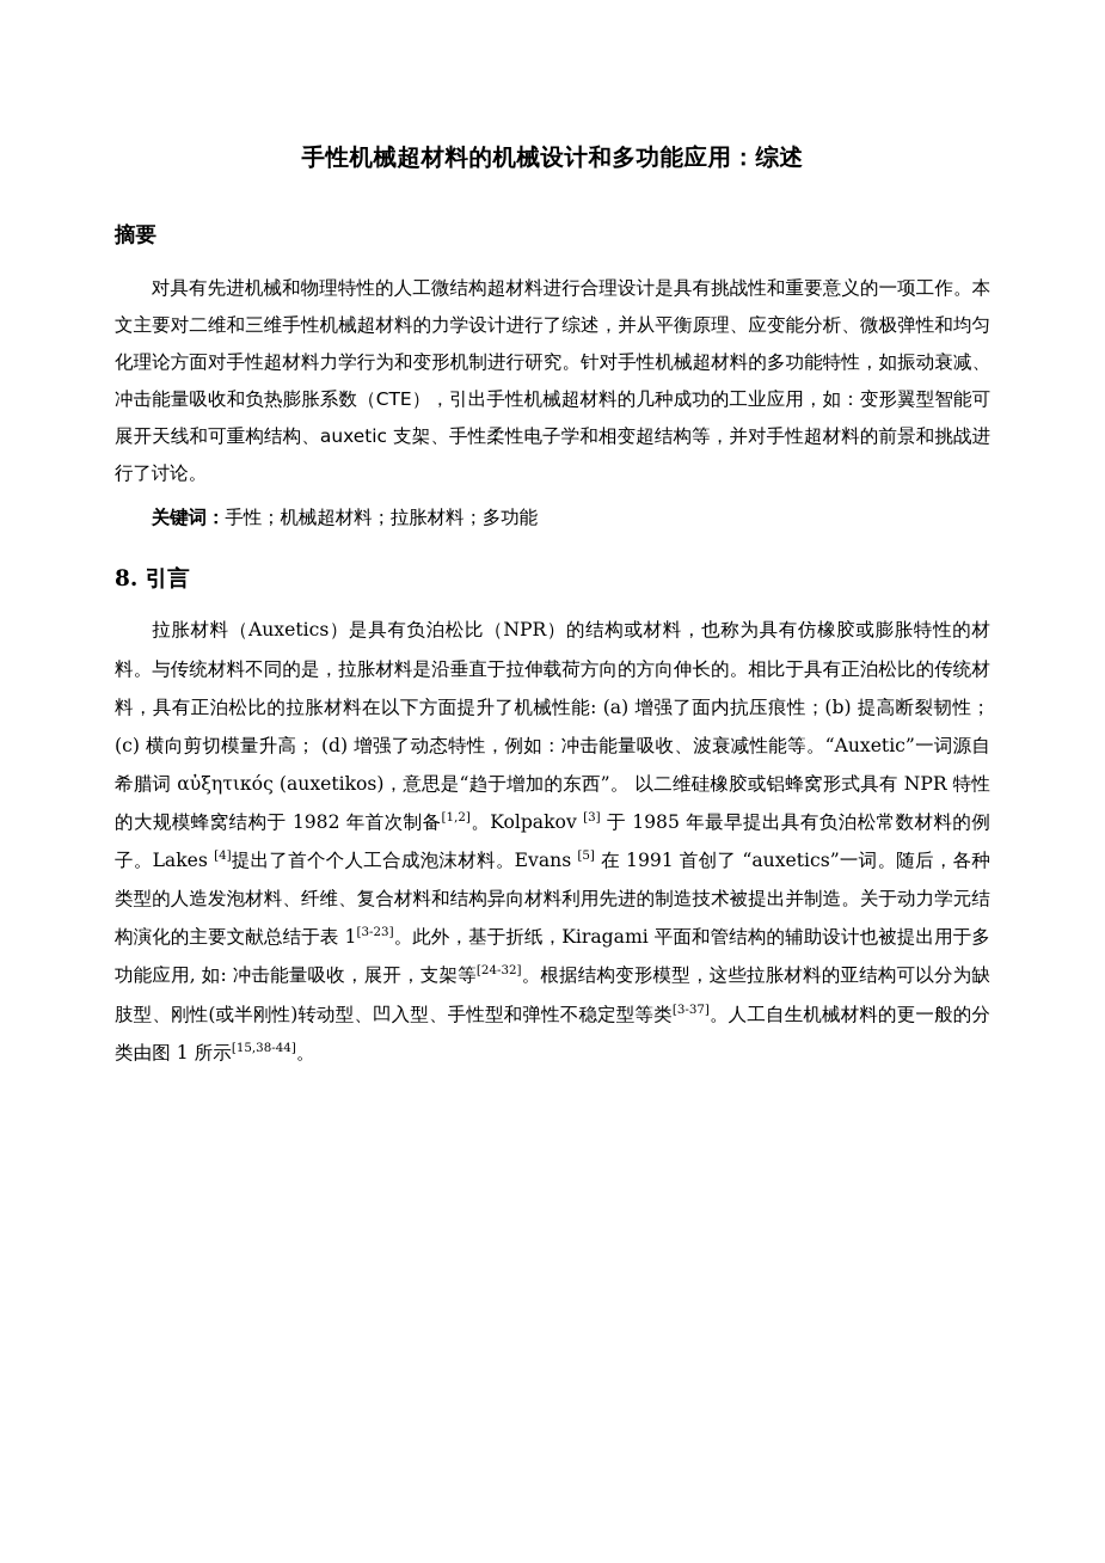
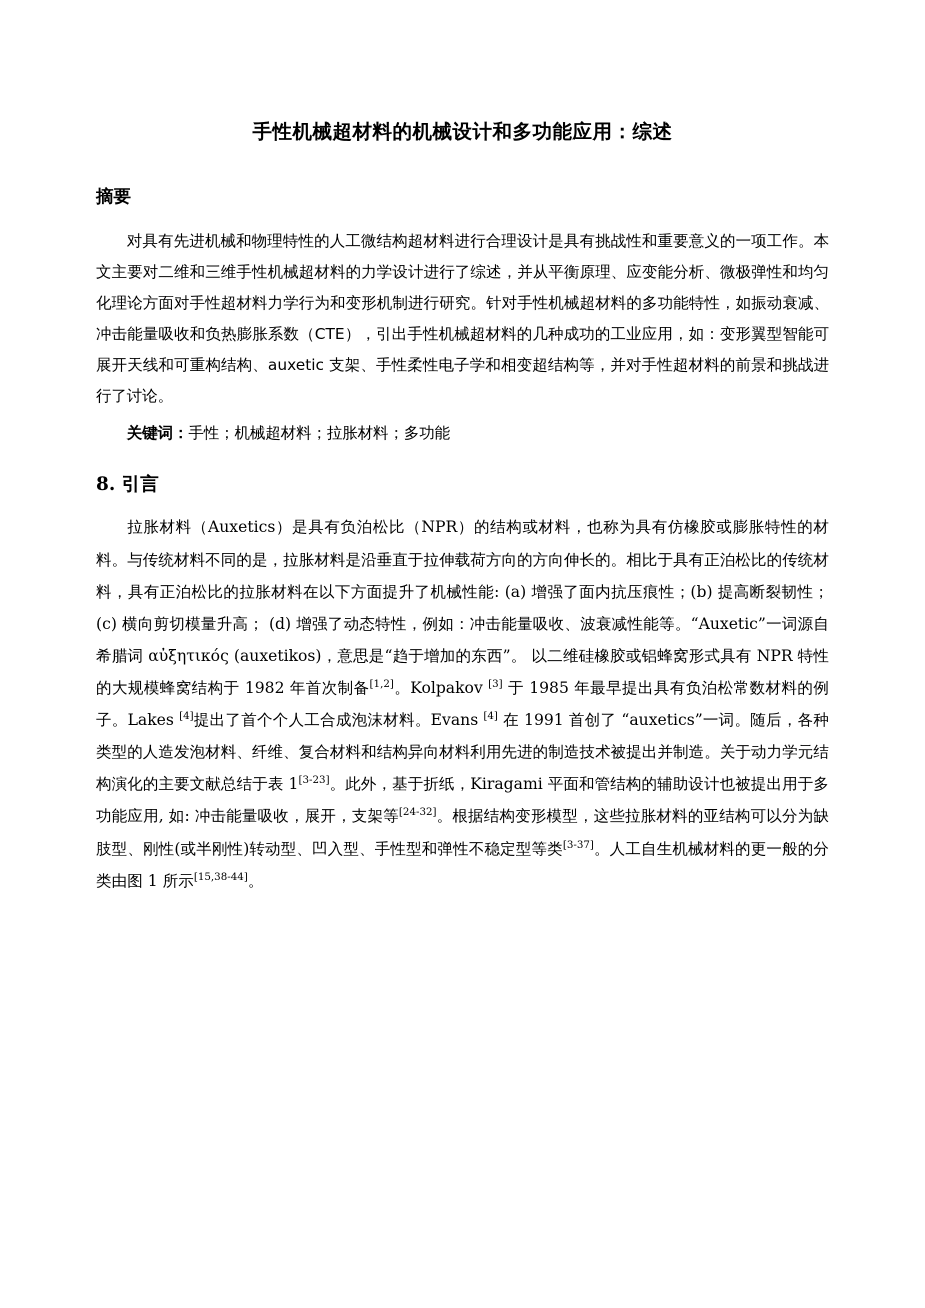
  手性机械超材料的机械设计和多功能应用：综述
  摘要
  对具有先进机械和物理特性的人工微结构超材料进行合理设计是具有挑战性和重要意义的一项工作。本文主要对二维和三维手性机械超材料的力学设计进行了综述，并从平衡原理、应变能分析、微极弹性和均匀化理论方面对手性超材料力学行为和变形机制进行研究。针对手性机械超材料的多功能特性，如振动衰减、冲击能量吸收和负热膨胀系数（CTE），引出手性机械超材料的几种成功的工业应用，如：变形翼型智能可展开天线和可重构结构、auxetic 支架、手性柔性电子学和相变超结构等，并对手性超材料的前景和挑战进行了讨论。
  关键词：手性；机械超材料；拉胀材料；多功能
  8. 引言
- 拉胀材料（Auxetics）是具有负泊松比（NPR）的结构或材料，也称为具有仿橡胶或膨胀特性的材料。与传统材料不同的是，拉胀材料是沿垂直于拉伸载荷方向的方向伸长的。相比于具有正泊松比的传统材料，具有正泊松比的拉胀材料在以下方面提升了机械性能: (a) 增强了面内抗压痕性；(b) 提高断裂韧性； (c) 横向剪切模量升高； (d) 增强了动态特性，例如：冲击能量吸收、波衰减性能等。“Auxetic”一词源自希腊词 αὐξητικός (auxetikos)，意思是“趋于增加的东西”。 以二维硅橡胶或铝蜂窝形式具有 NPR 特性的大规模蜂窝结构于 1982 年首次制备[1,2]。Kolpakov [3] 于 1985 年最早提出具有负泊松常数材料的例子。Lakes [4]提出了首个个人工合成泡沫材料。Evans [5] 在 1991 首创了 “auxetics”一词。随后，各种类型的人造发泡材料、纤维、复合材料和结构异向材料利用先进的制造技术被提出并制造。关于动力学元结构演化的主要文献总结于表 1[3-23]。此外，基于折纸，Kiragami 平面和管结构的辅助设计也被提出用于多功能应用, 如: 冲击能量吸收，展开，支架等[24-32]。根据结构变形模型，这些拉胀材料的亚结构可以分为缺肢型、刚性(或半刚性)转动型、凹入型、手性型和弹性不稳定型等类[3-37]。人工自生机械材料的更一般的分类由图 1 所示[15,38-44]。
+ 拉胀材料（Auxetics）是具有负泊松比（NPR）的结构或材料，也称为具有仿橡胶或膨胀特性的材料。与传统材料不同的是，拉胀材料是沿垂直于拉伸载荷方向的方向伸长的。相比于具有正泊松比的传统材料，具有正泊松比的拉胀材料在以下方面提升了机械性能: (a) 增强了面内抗压痕性；(b) 提高断裂韧性； (c) 横向剪切模量升高； (d) 增强了动态特性，例如：冲击能量吸收、波衰减性能等。“Auxetic”一词源自希腊词 αὐξητικός (auxetikos)，意思是“趋于增加的东西”。 以二维硅橡胶或铝蜂窝形式具有 NPR 特性的大规模蜂窝结构于 1982 年首次制备[1,2]。Kolpakov [3] 于 1985 年最早提出具有负泊松常数材料的例子。Lakes [4]提出了首个个人工合成泡沫材料。Evans [4] 在 1991 首创了 “auxetics”一词。随后，各种类型的人造发泡材料、纤维、复合材料和结构异向材料利用先进的制造技术被提出并制造。关于动力学元结构演化的主要文献总结于表 1[3-23]。此外，基于折纸，Kiragami 平面和管结构的辅助设计也被提出用于多功能应用, 如: 冲击能量吸收，展开，支架等[24-32]。根据结构变形模型，这些拉胀材料的亚结构可以分为缺肢型、刚性(或半刚性)转动型、凹入型、手性型和弹性不稳定型等类[3-37]。人工自生机械材料的更一般的分类由图 1 所示[15,38-44]。
